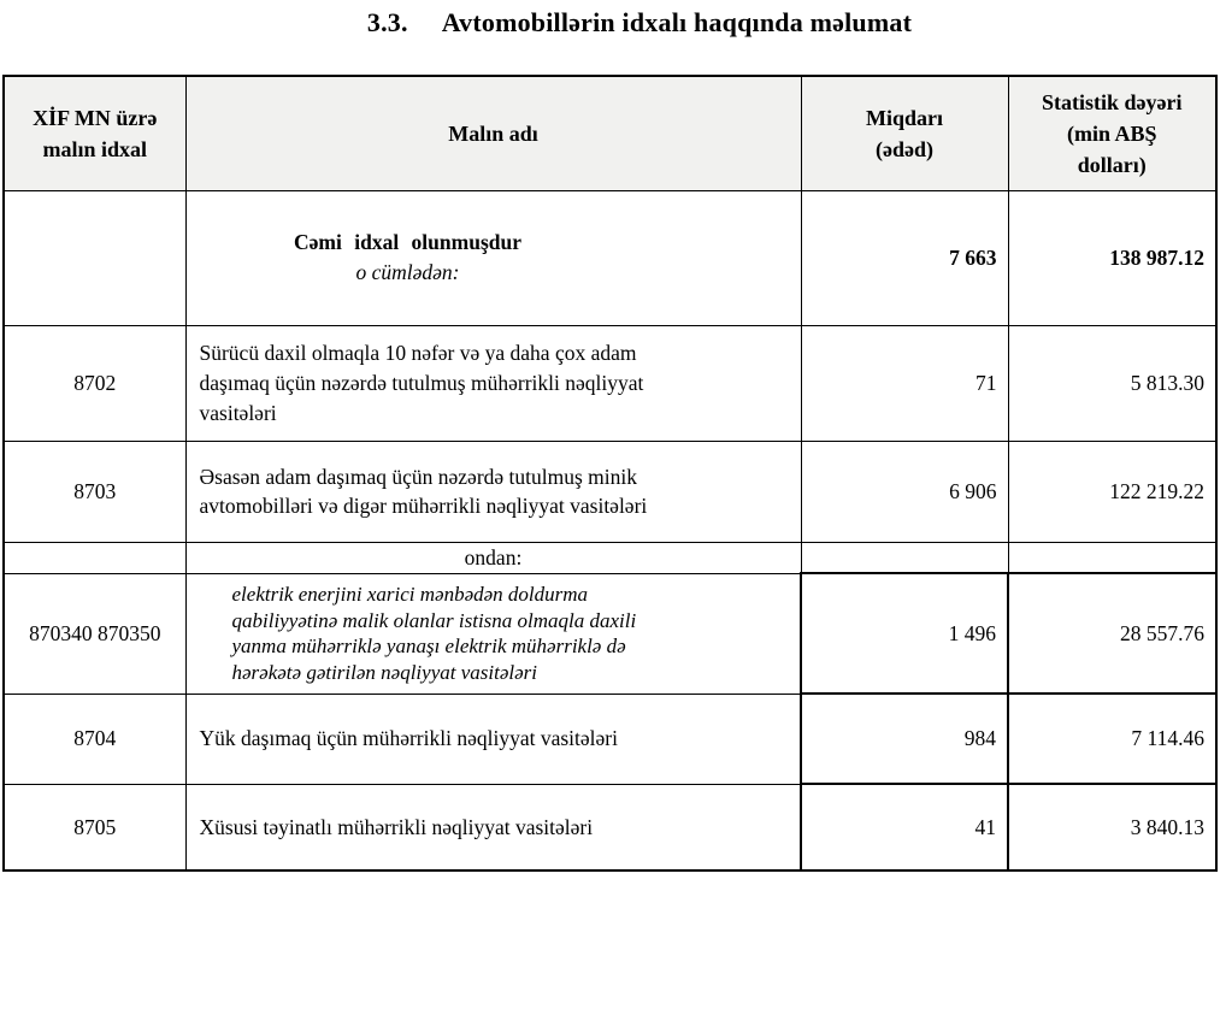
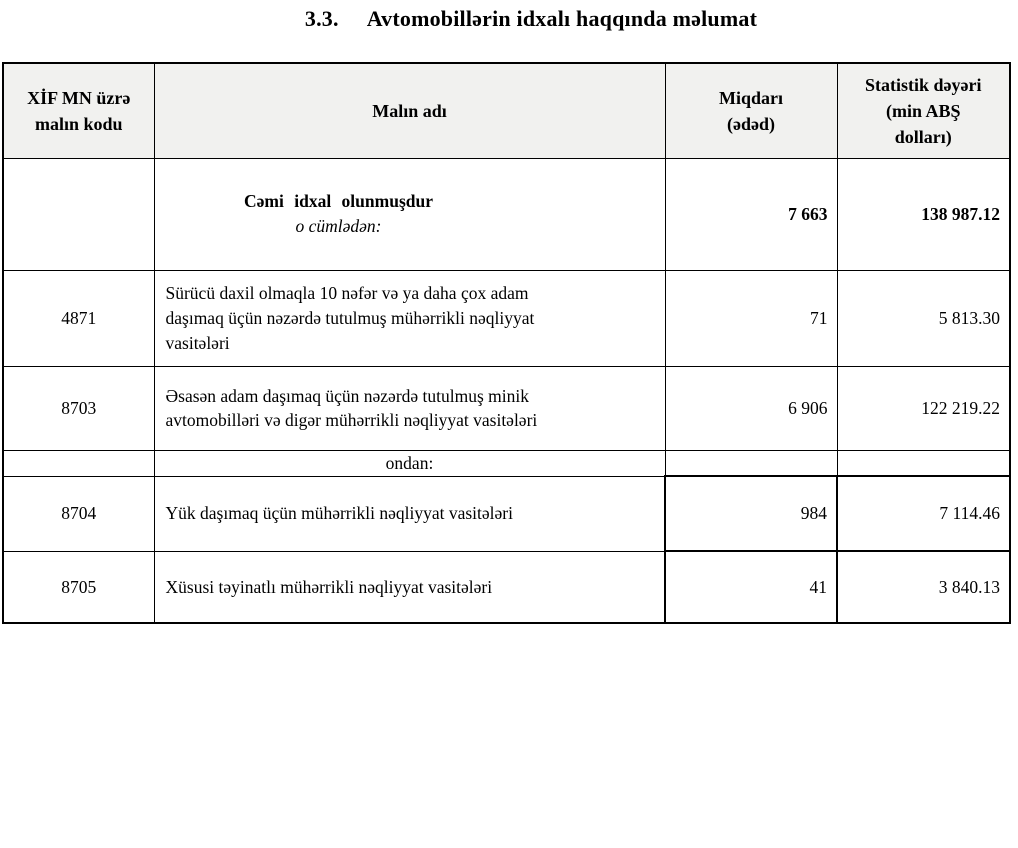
  3.3. Avtomobillərin idxalı haqqında məlumat
- XİF MN üzrə malın idxal	Malın adı	Miqdarı (ədəd)	Statistik dəyəri (min ABŞ dolları)
+ XİF MN üzrə malın kodu	Malın adı	Miqdarı (ədəd)	Statistik dəyəri (min ABŞ dolları)
  	Cəmi idxal olunmuşdur o cümlədən:	7 663	138 987.12
- 8702	Sürücü daxil olmaqla 10 nəfər və ya daha çox adam daşımaq üçün nəzərdə tutulmuş mühərrikli nəqliyyat vasitələri	71	5 813.30
+ 4871	Sürücü daxil olmaqla 10 nəfər və ya daha çox adam daşımaq üçün nəzərdə tutulmuş mühərrikli nəqliyyat vasitələri	71	5 813.30
  8703	Əsasən adam daşımaq üçün nəzərdə tutulmuş minik avtomobilləri və digər mühərrikli nəqliyyat vasitələri	6 906	122 219.22
  	ondan:
- 870340 870350	elektrik enerjini xarici mənbədən doldurma qabiliyyətinə malik olanlar istisna olmaqla daxili yanma mühərriklə yanaşı elektrik mühərriklə də hərəkətə gətirilən nəqliyyat vasitələri	1 496	28 557.76
  8704	Yük daşımaq üçün mühərrikli nəqliyyat vasitələri	984	7 114.46
  8705	Xüsusi təyinatlı mühərrikli nəqliyyat vasitələri	41	3 840.13
